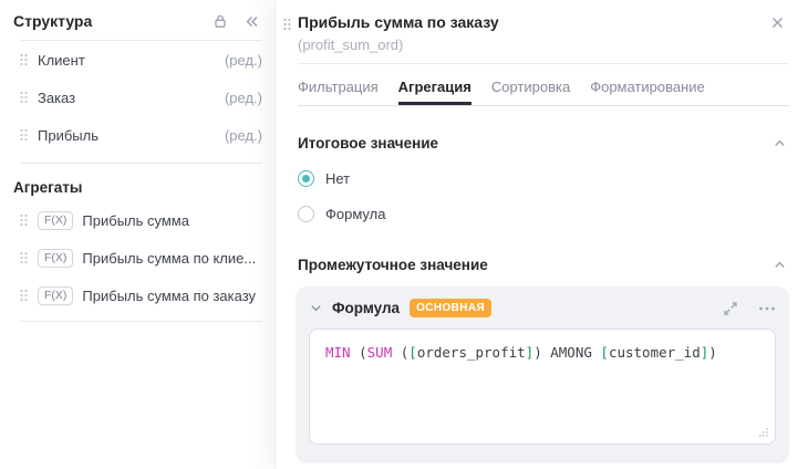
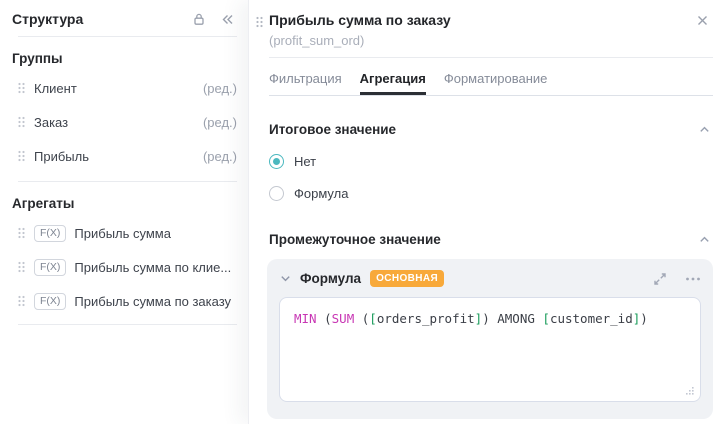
  Структура
+ Группы
  Клиент
  (ред.)
  Заказ
  (ред.)
  Прибыль
  (ред.)
  Агрегаты
  F(X)
  Прибыль сумма
  F(X)
  Прибыль сумма по клие...
  F(X)
  Прибыль сумма по заказу
  Прибыль сумма по заказу
  (profit_sum_ord)
  Фильтрация
  Агрегация
- Сортировка
  Форматирование
  Итоговое значение
  Нет
  Формула
  Промежуточное значение
  Формула
  ОСНОВНАЯ
  MIN (SUM ([orders_profit]) AMONG [customer_id])
